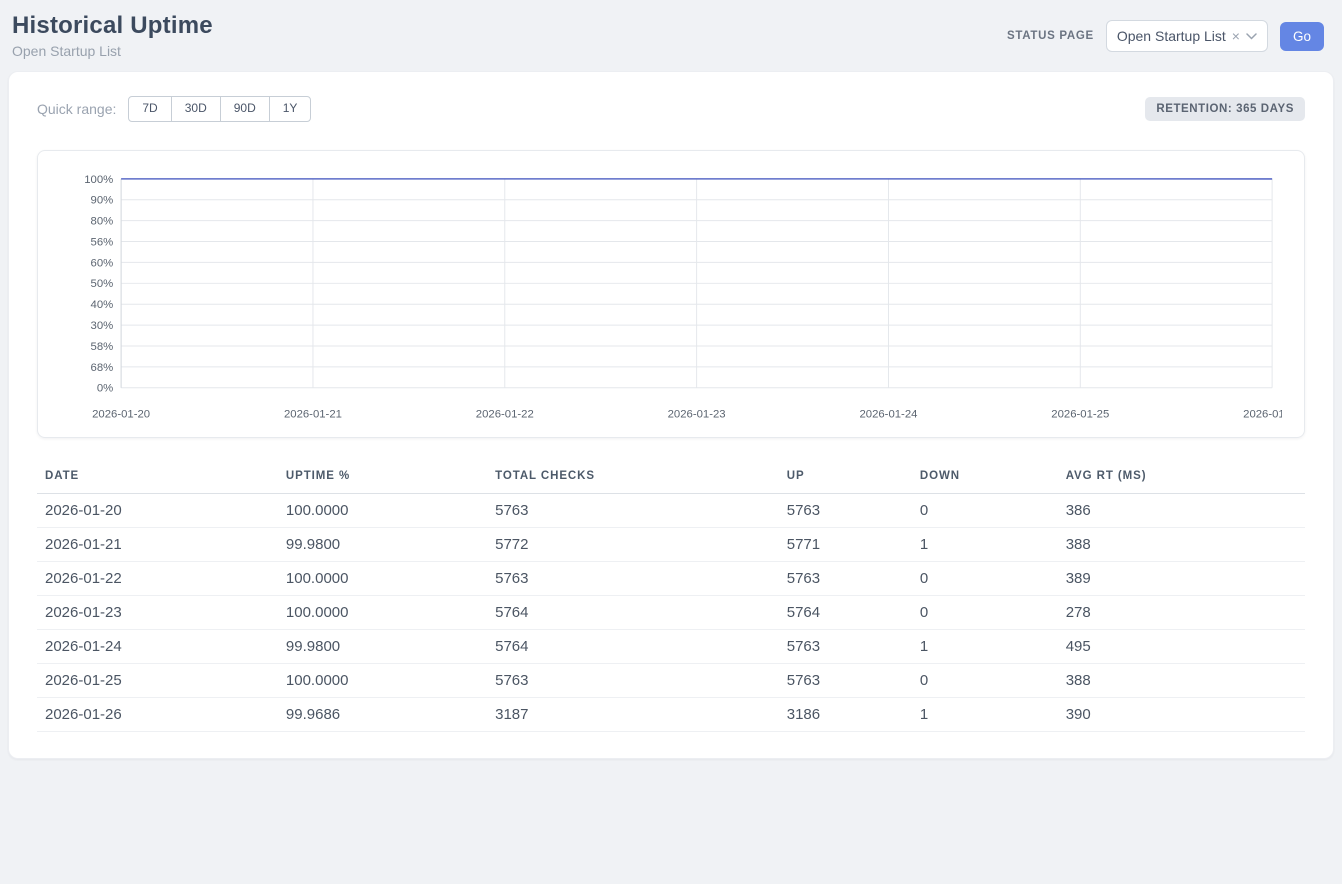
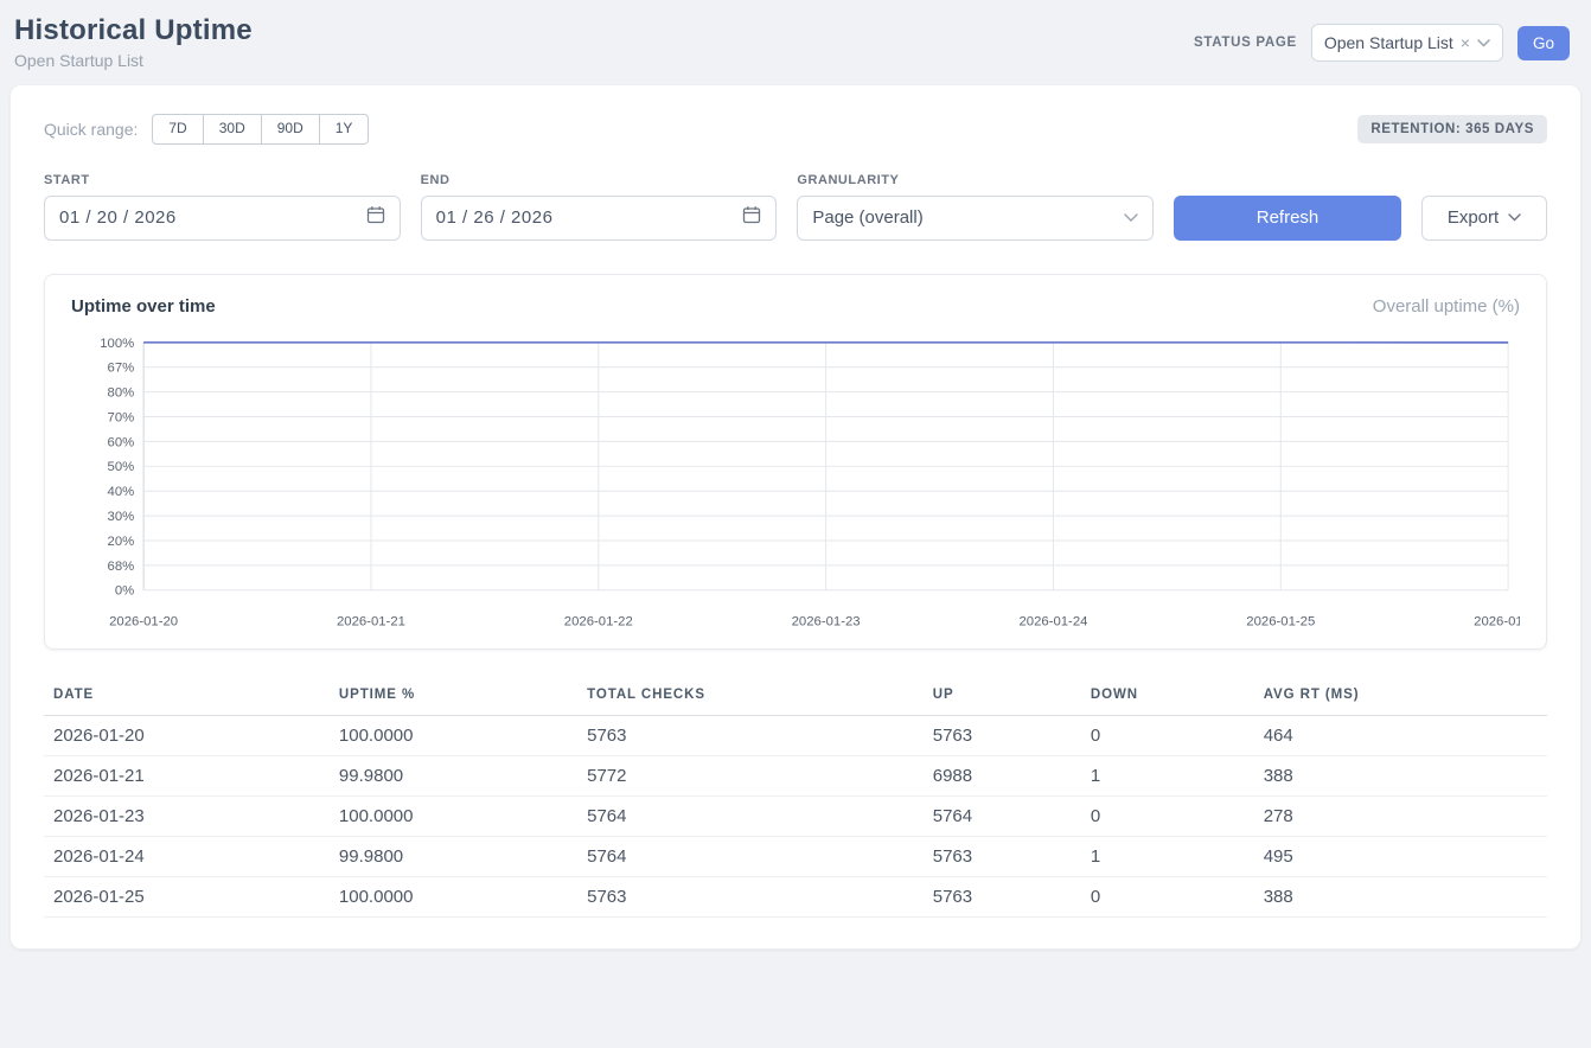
  Historical Uptime
  Open Startup List
  STATUS PAGE
  Open Startup List
  ×
  Go
  Quick range:
  7D
  30D
  90D
  1Y
  RETENTION: 365 DAYS
+ START
+ 01 / 20 / 2026
+ END
+ 01 / 26 / 2026
+ GRANULARITY
+ Page (overall)
+ Refresh
+ Export
+ Uptime over time
+ Overall uptime (%)
  100%
- 90%
+ 67%
  80%
- 56%
+ 70%
  60%
  50%
  40%
  30%
- 58%
+ 20%
  68%
  0%
  2026-01-20
  2026-01-21
  2026-01-22
  2026-01-23
  2026-01-24
  2026-01-25
  2026-01
  DATE	UPTIME %	TOTAL CHECKS	UP	DOWN	AVG RT (MS)
- 2026-01-20	100.0000	5763	5763	0	386
+ 2026-01-20	100.0000	5763	5763	0	464
- 2026-01-21	99.9800	5772	5771	1	388
+ 2026-01-21	99.9800	5772	6988	1	388
- 2026-01-22	100.0000	5763	5763	0	389
  2026-01-23	100.0000	5764	5764	0	278
  2026-01-24	99.9800	5764	5763	1	495
  2026-01-25	100.0000	5763	5763	0	388
- 2026-01-26	99.9686	3187	3186	1	390
